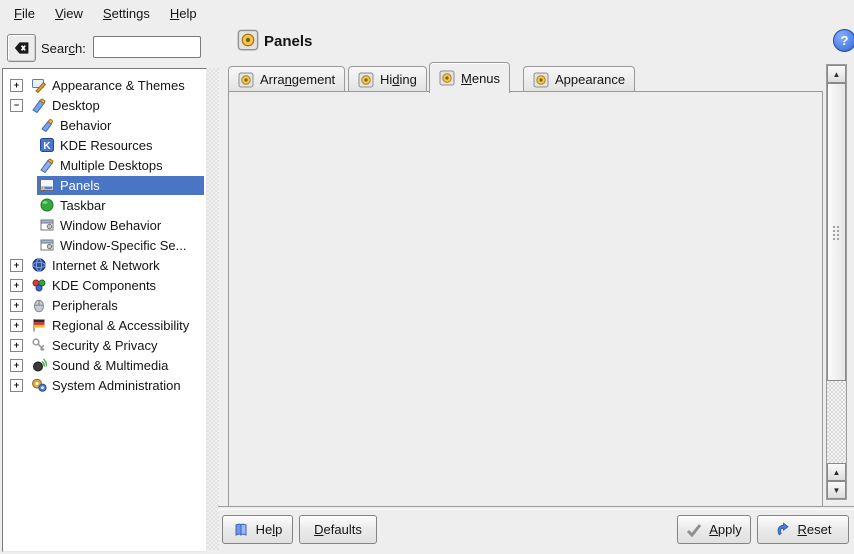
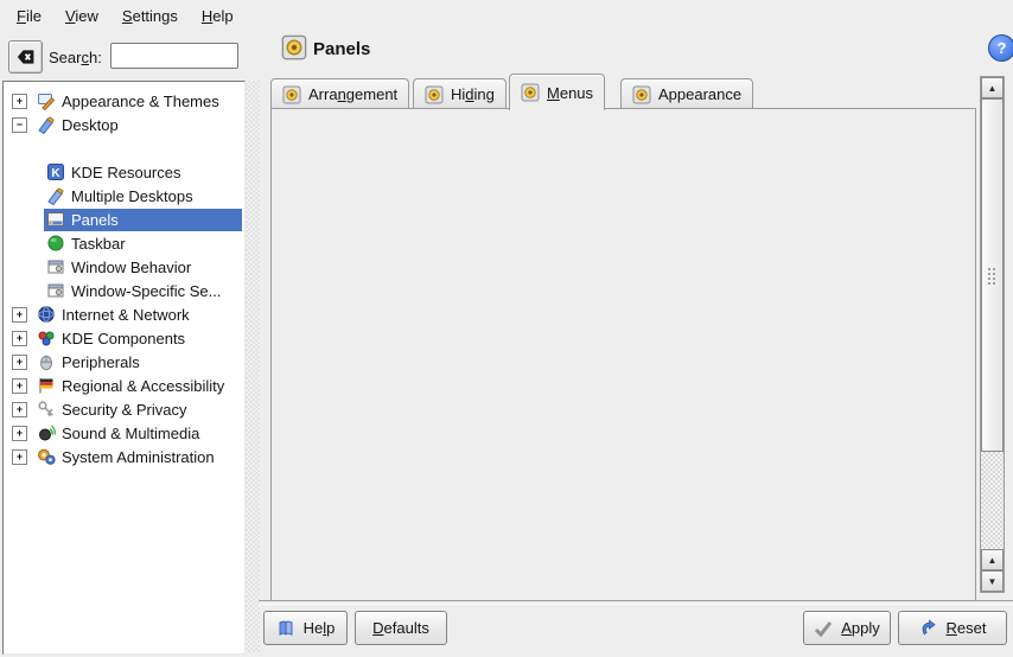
  File
  View
  Settings
  Help
  Search:
  +
  Appearance & Themes
  −
  Desktop
- Behavior
  K
  KDE Resources
  Multiple Desktops
  Panels
  Taskbar
  Window Behavior
  Window-Specific Se...
  +
  Internet & Network
  +
  KDE Components
  +
  Peripherals
  +
  Regional & Accessibility
  +
  Security & Privacy
  +
  Sound & Multimedia
  +
  System Administration
  Panels
  ?
  Arrangement
  Hiding
  Menus
  Appearance
  ▲
  ▲
  ▼
  Help
  Defaults
  Apply
  Reset
